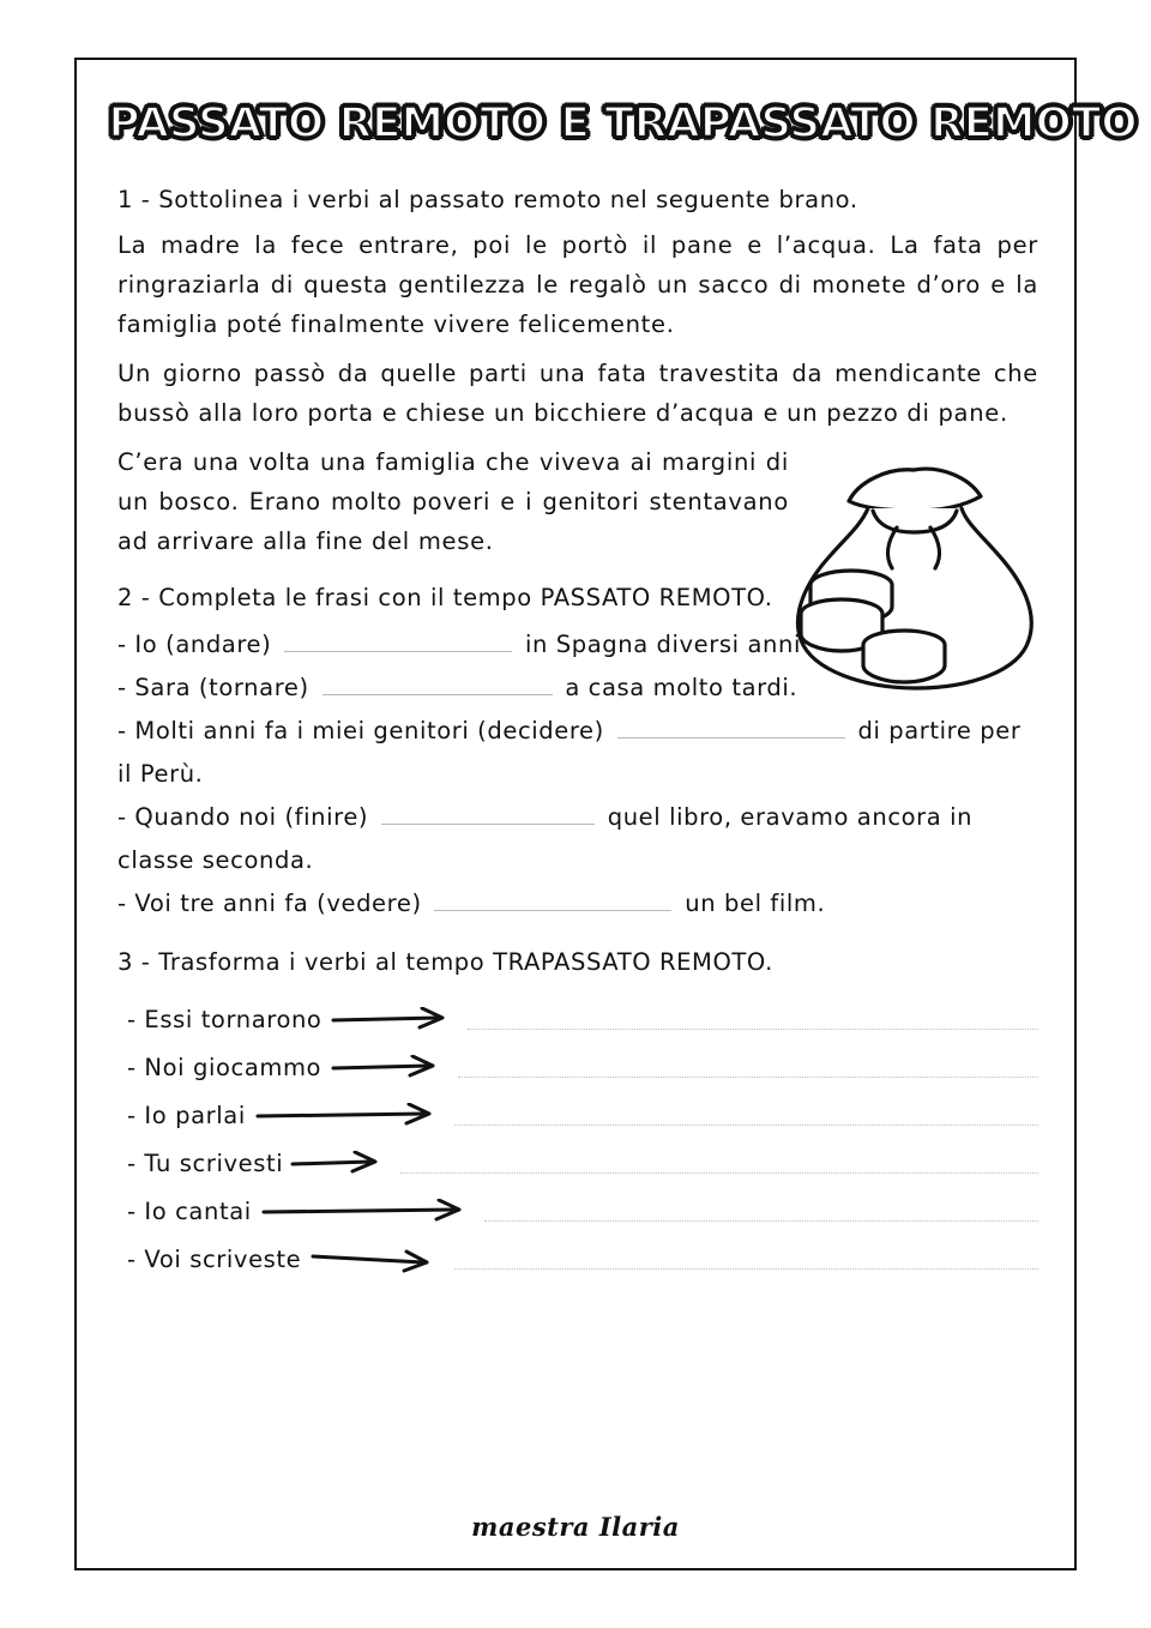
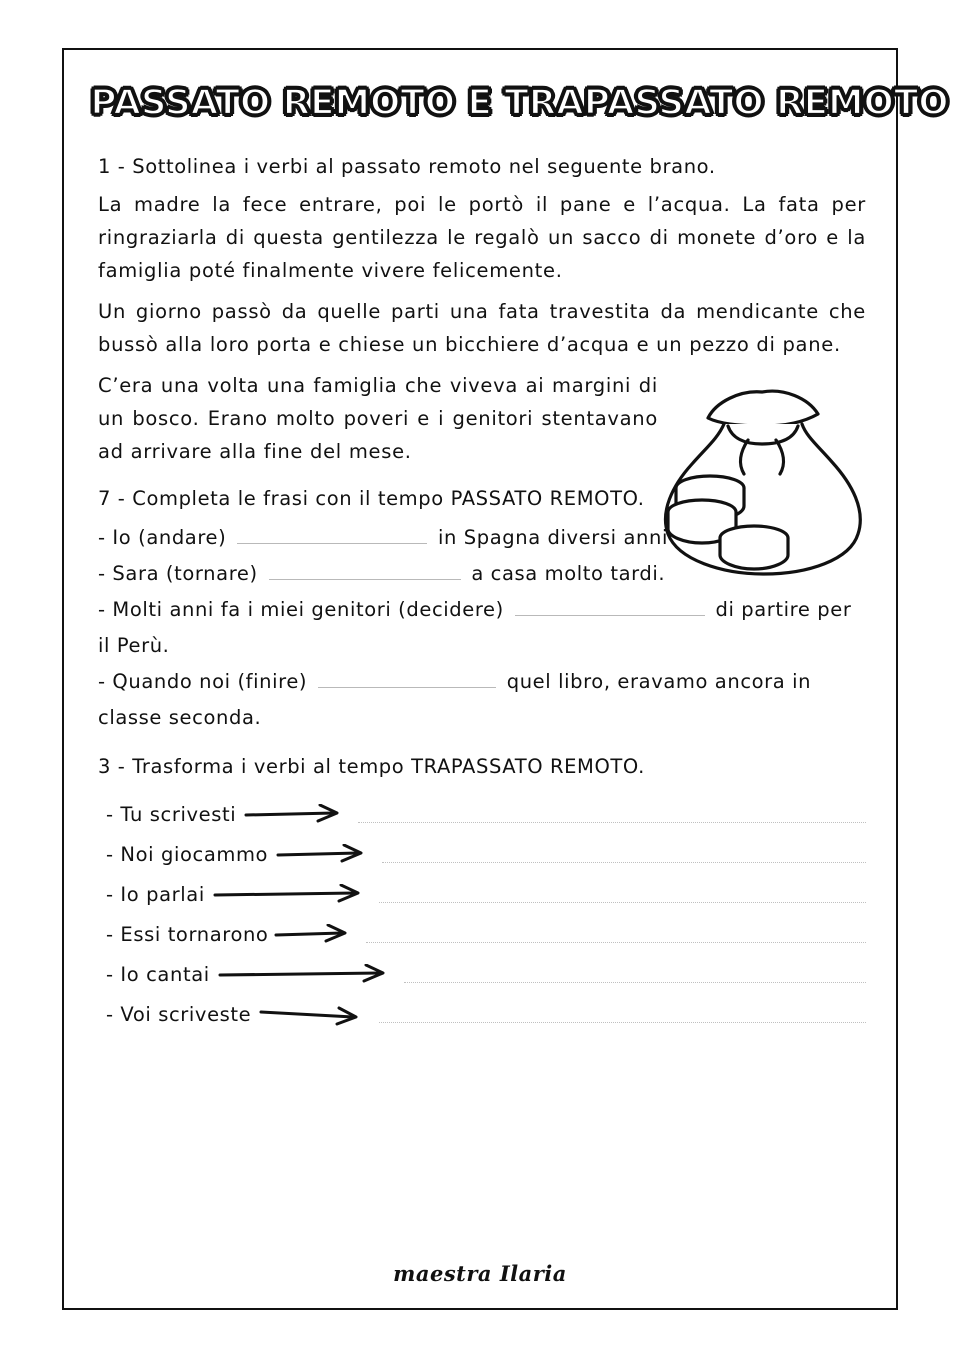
  PASSATO REMOTO E TRAPASSATO REMOTO
  1 - Sottolinea i verbi al passato remoto nel seguente brano.
  La madre la fece entrare, poi le portò il pane e l’acqua. La fata per ringraziarla di questa gentilezza le regalò un sacco di monete d’oro e la famiglia poté finalmente vivere felicemente.
  Un giorno passò da quelle parti una fata travestita da mendicante che bussò alla loro porta e chiese un bicchiere d’acqua e un pezzo di pane.
  C’era una volta una famiglia che viveva ai margini di un bosco. Erano molto poveri e i genitori stentavano ad arrivare alla fine del mese.
- 2 - Completa le frasi con il tempo PASSATO REMOTO.
+ 7 - Completa le frasi con il tempo PASSATO REMOTO.
  - Io (andare) in Spagna diversi anni
  - Sara (tornare) a casa molto tardi.
  - Molti anni fa i miei genitori (decidere) di partire per il Perù.
  - Quando noi (finire) quel libro, eravamo ancora in classe seconda.
- - Voi tre anni fa (vedere) un bel film.
  3 - Trasforma i verbi al tempo TRAPASSATO REMOTO.
- - Essi tornarono
+ - Tu scrivesti
  - Noi giocammo
  - Io parlai
- - Tu scrivesti
+ - Essi tornarono
  - Io cantai
  - Voi scriveste
  maestra Ilaria
